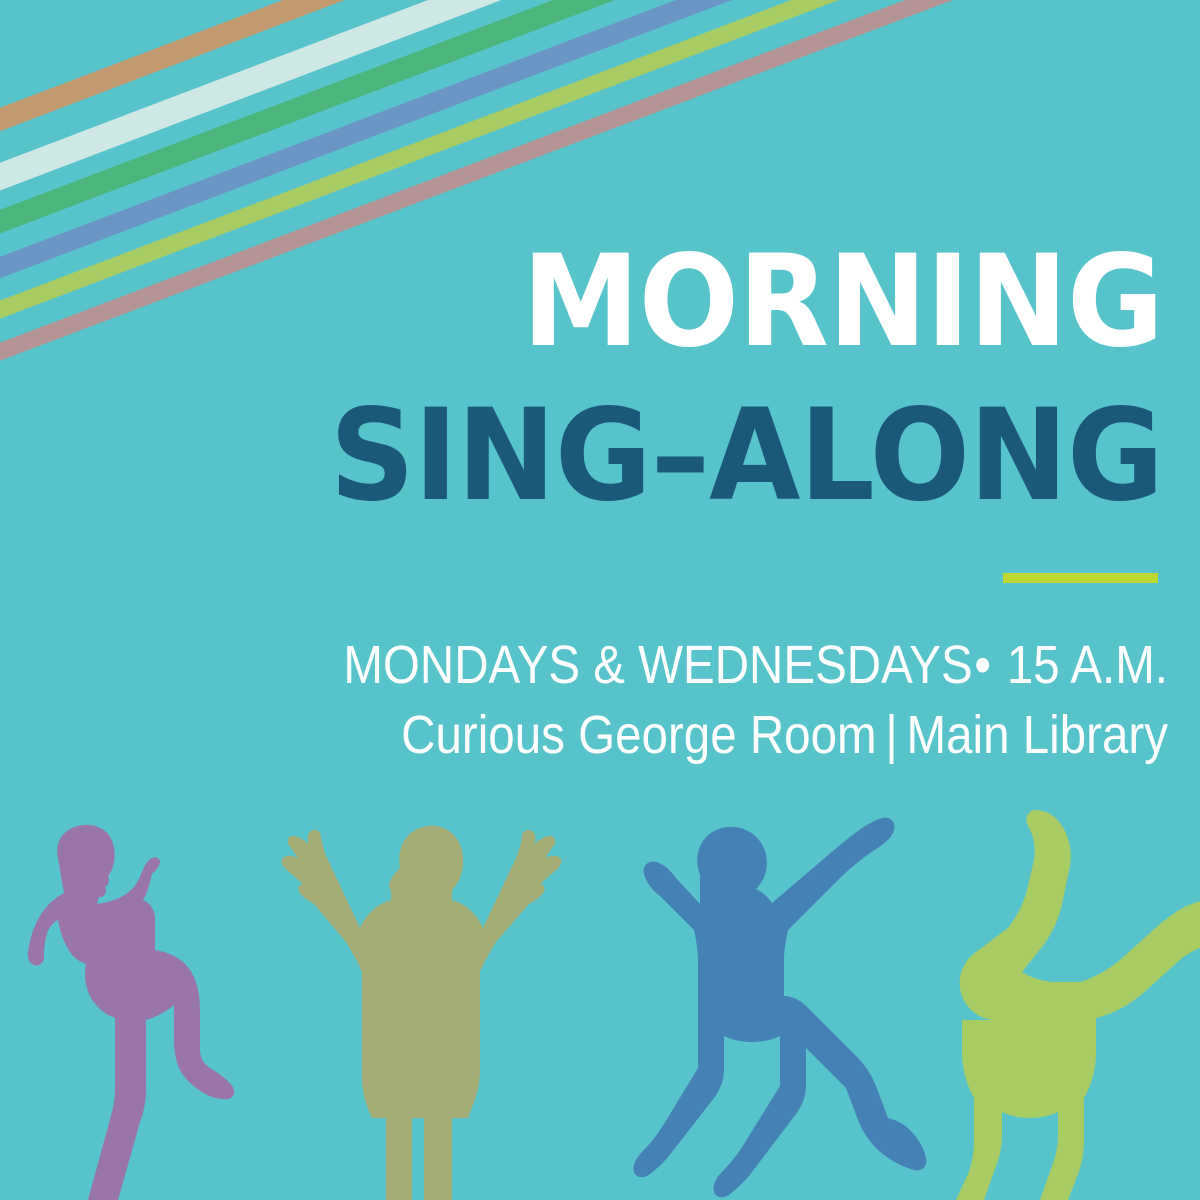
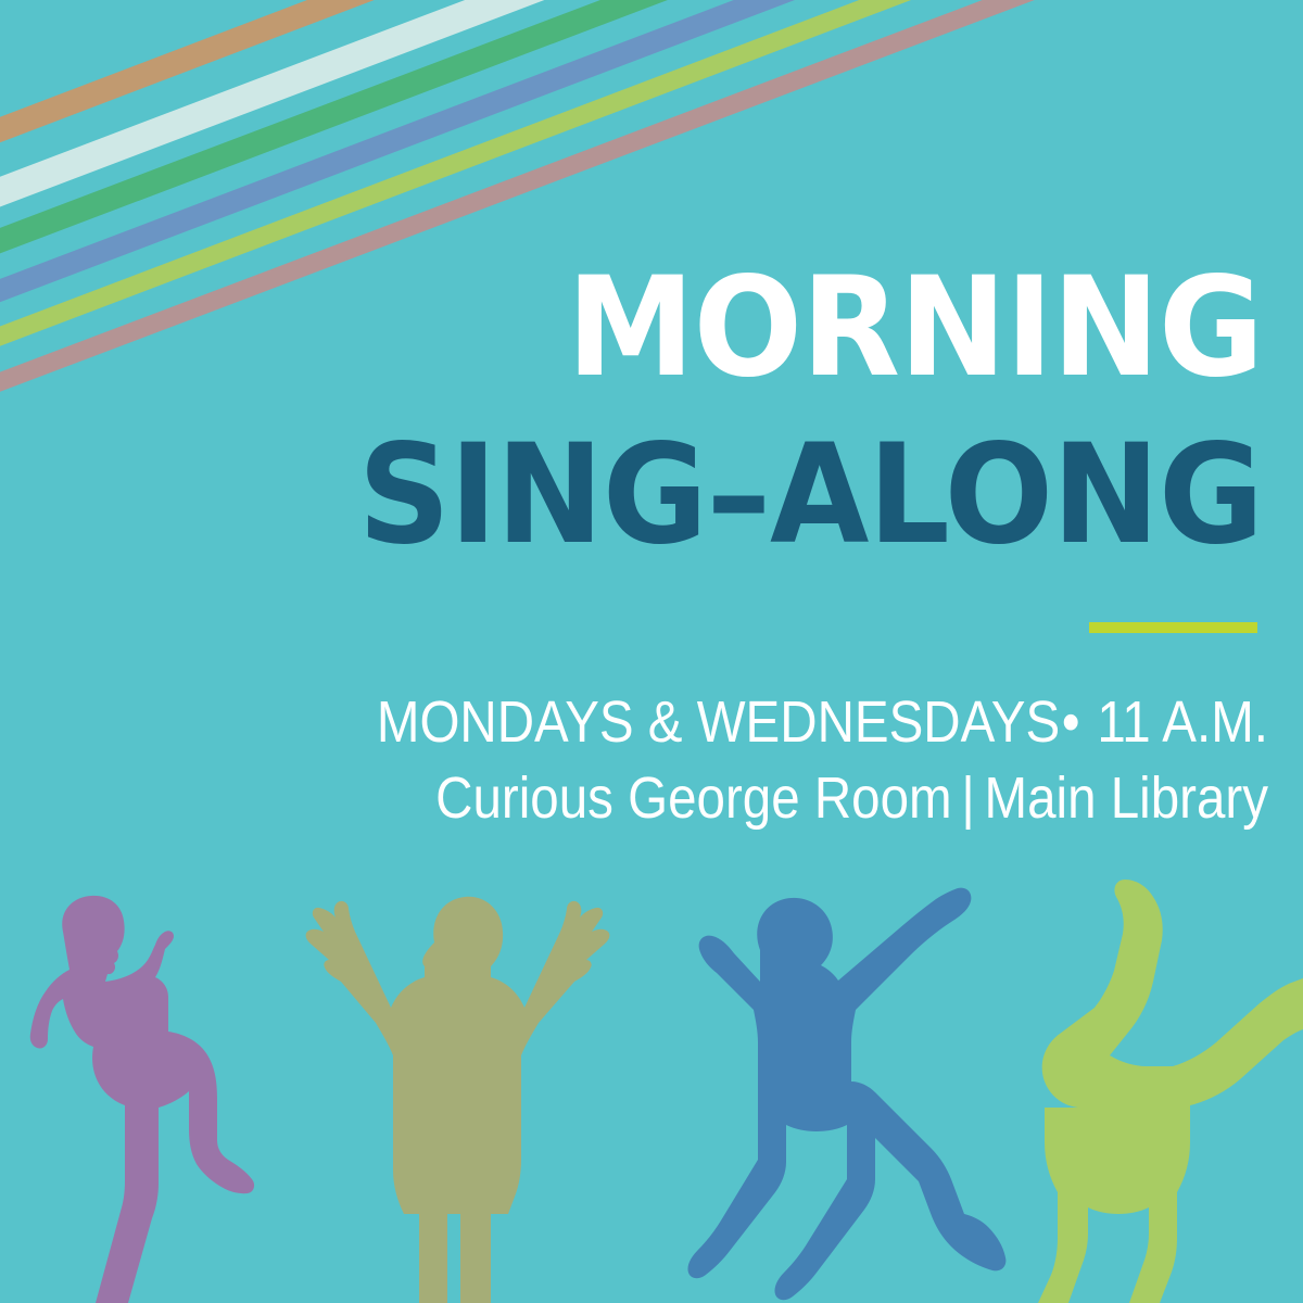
  MORNING
  SING–ALONG
- MONDAYS & WEDNESDAYS• 15 A.M.
+ MONDAYS & WEDNESDAYS• 11 A.M.
  Curious George Room | Main Library
